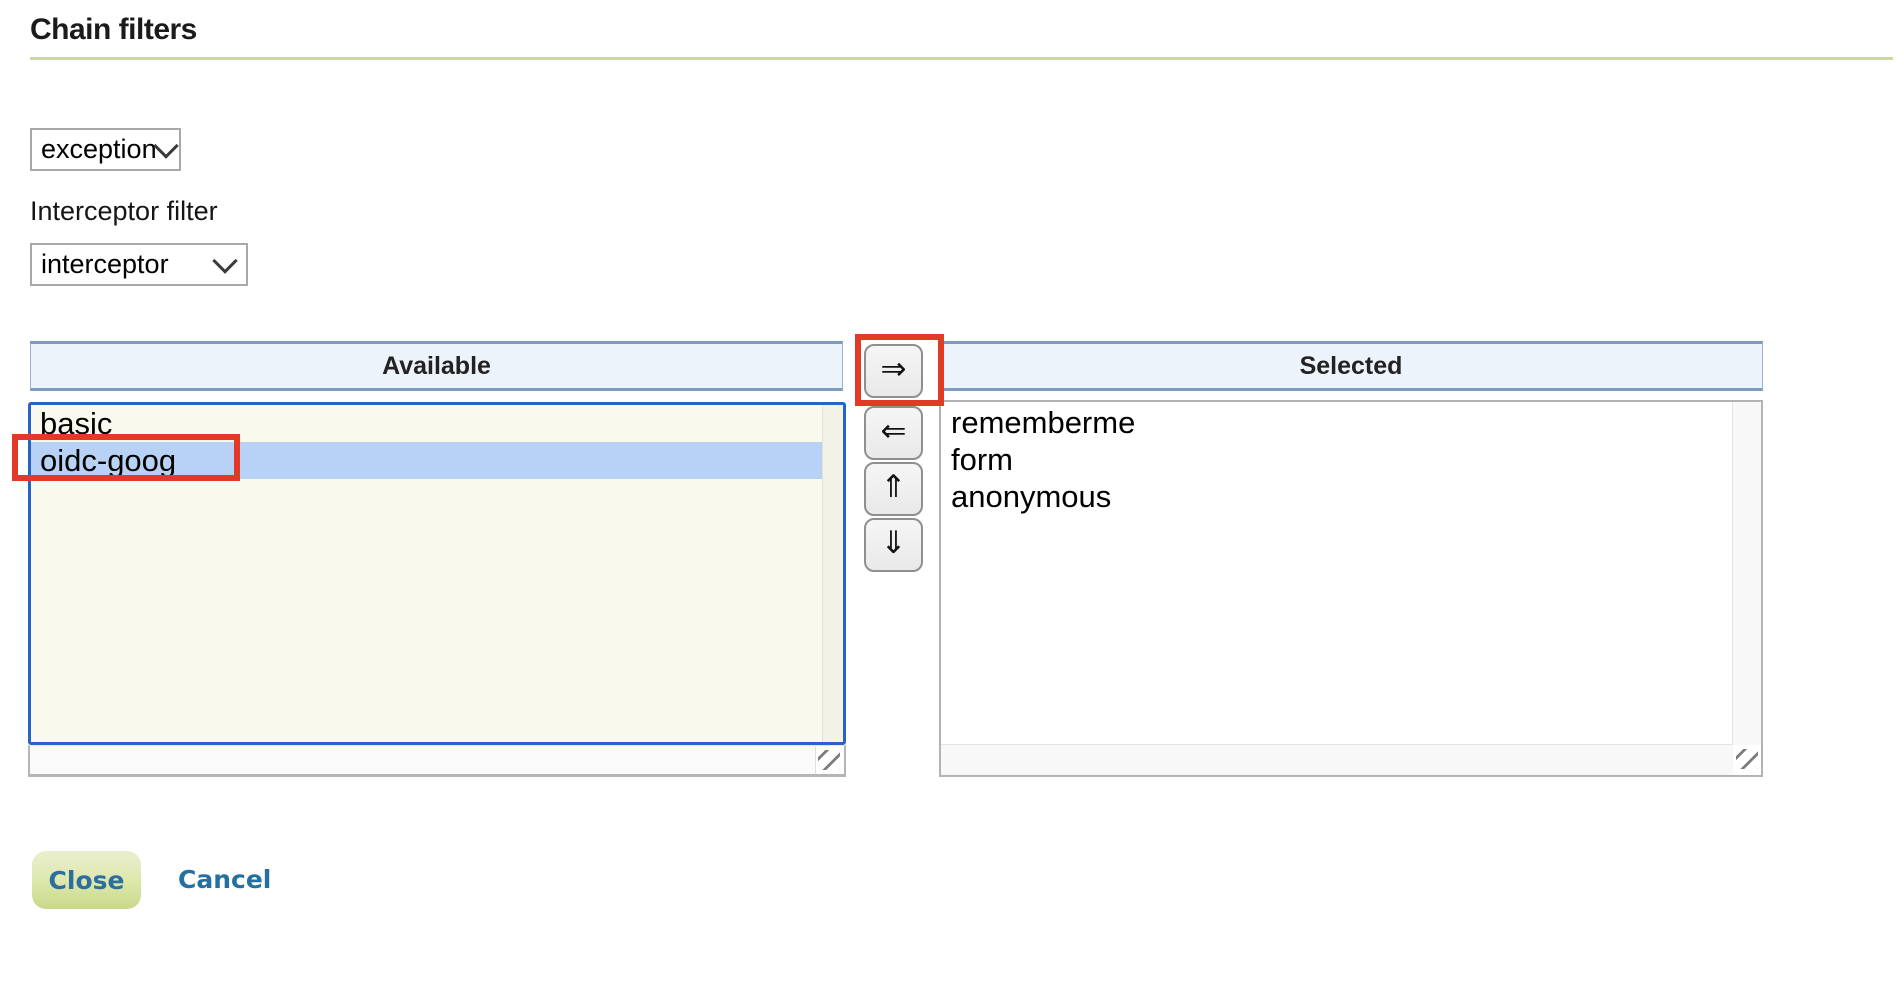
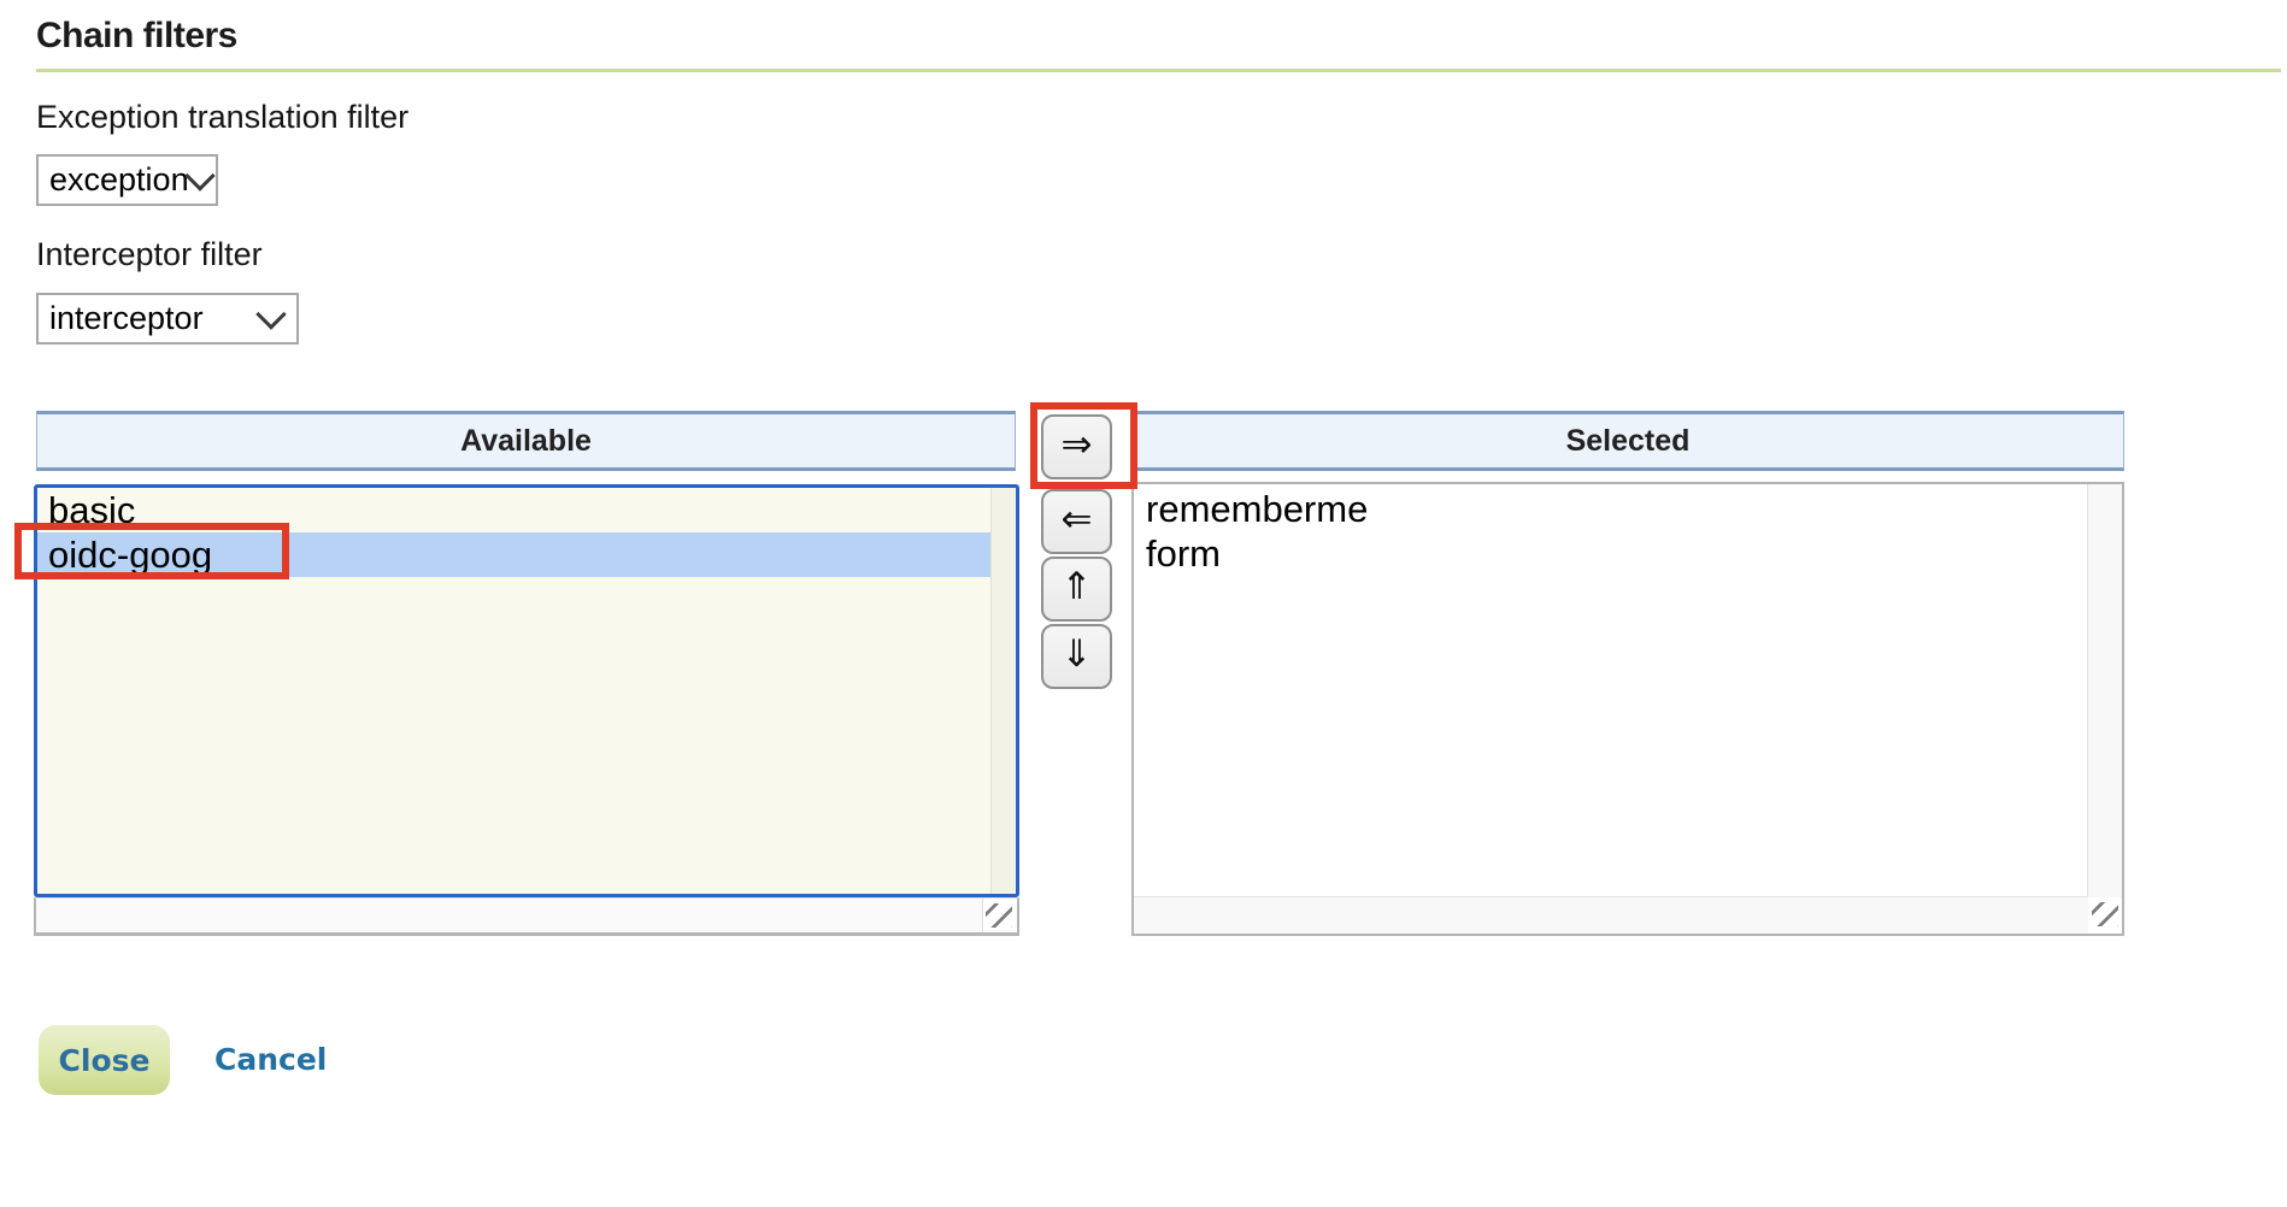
  Chain filters
+ Exception translation filter
  exception
  Interceptor filter
  interceptor
  Available
  Selected
  basic
  oidc-goog
  ⇒
  ⇐
  ⇑
  ⇓
  rememberme
  form
- anonymous
  Close
  Cancel
